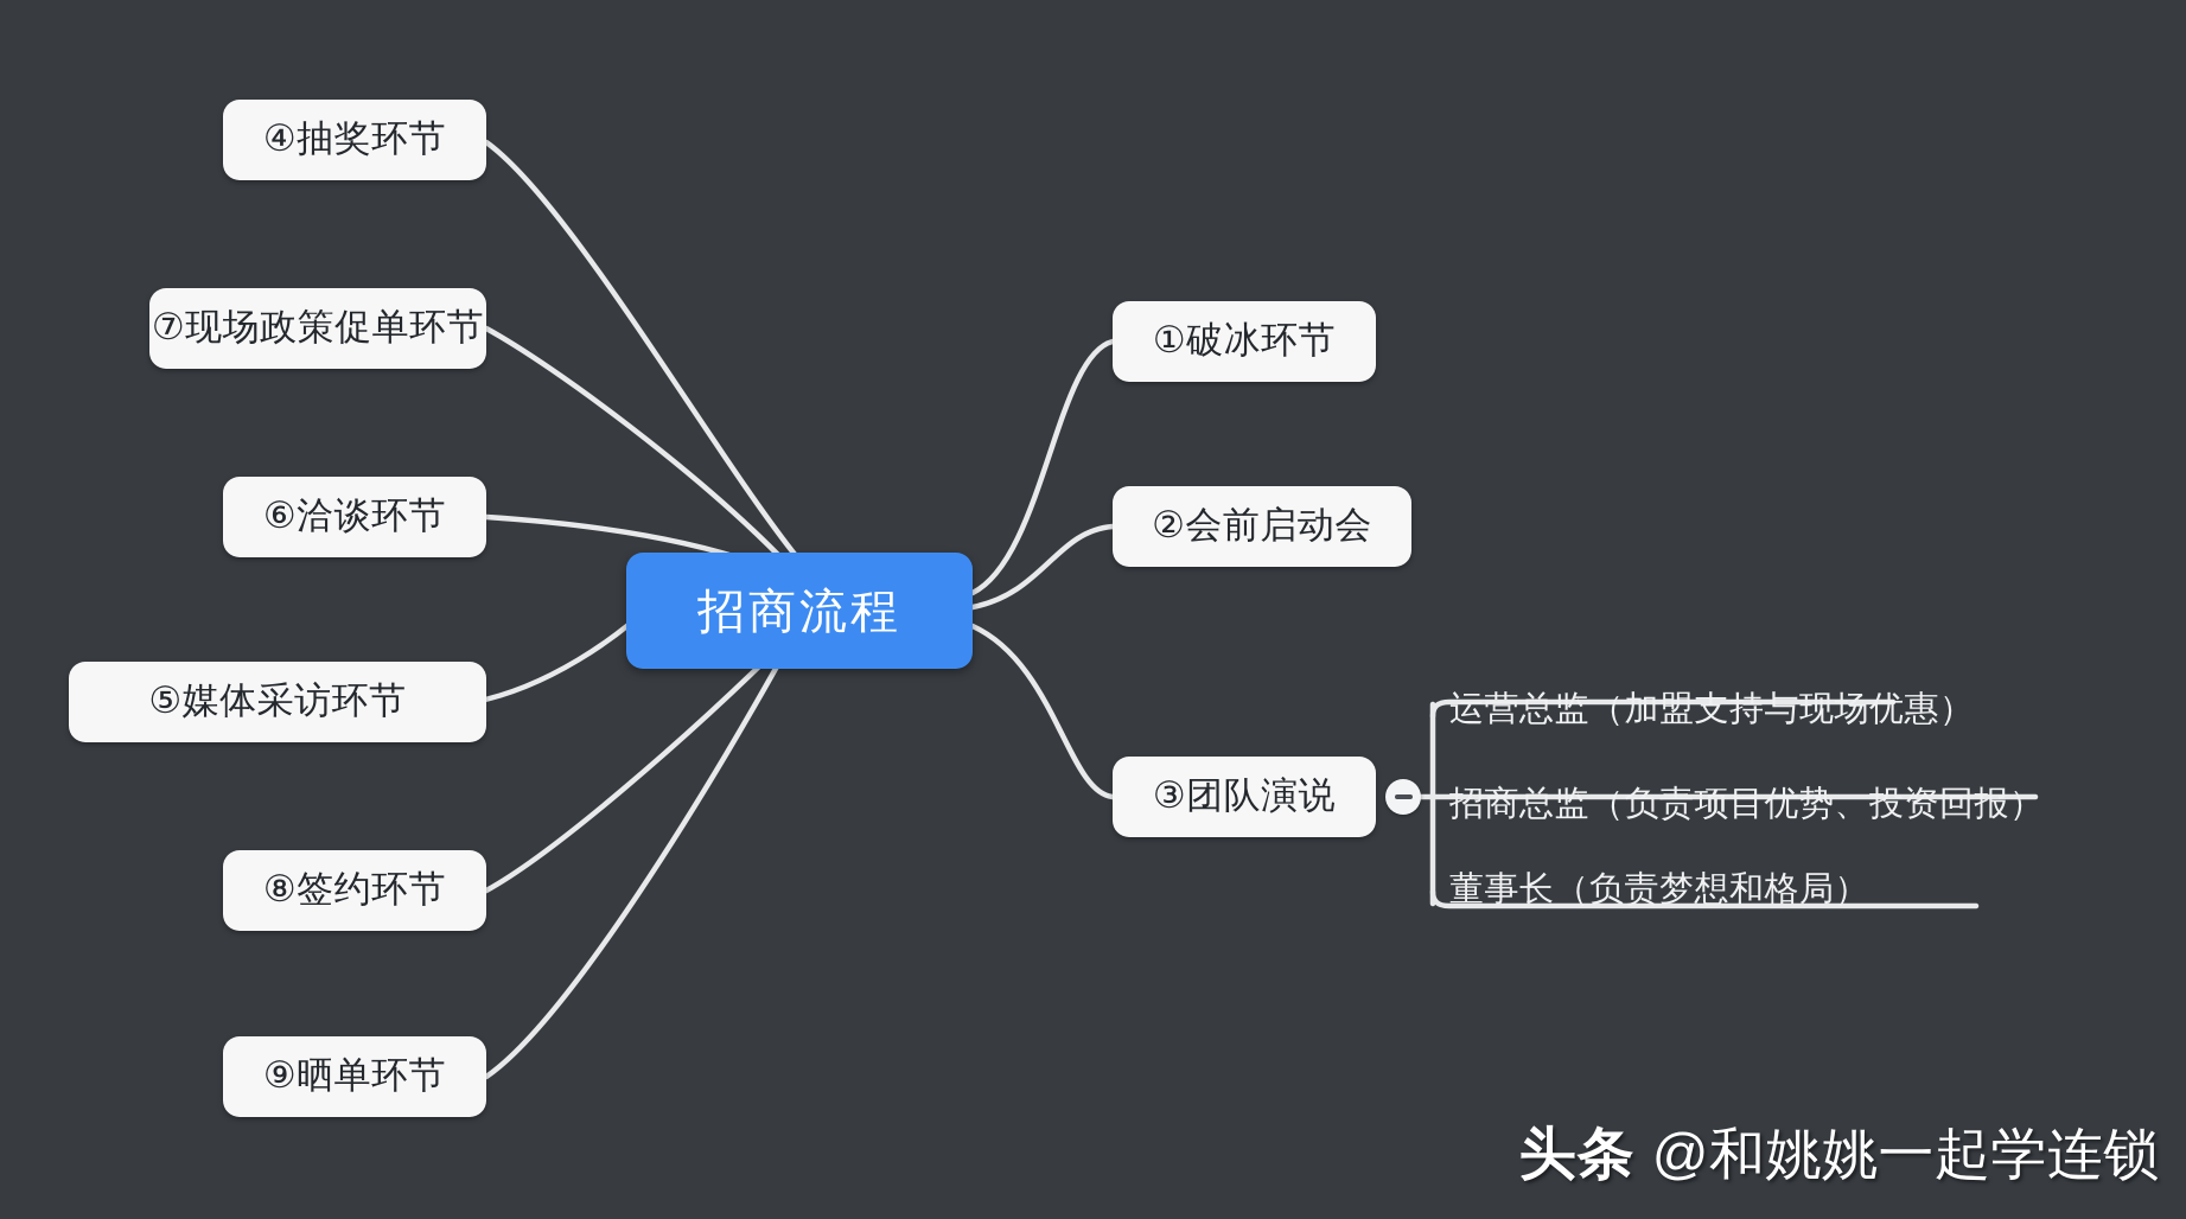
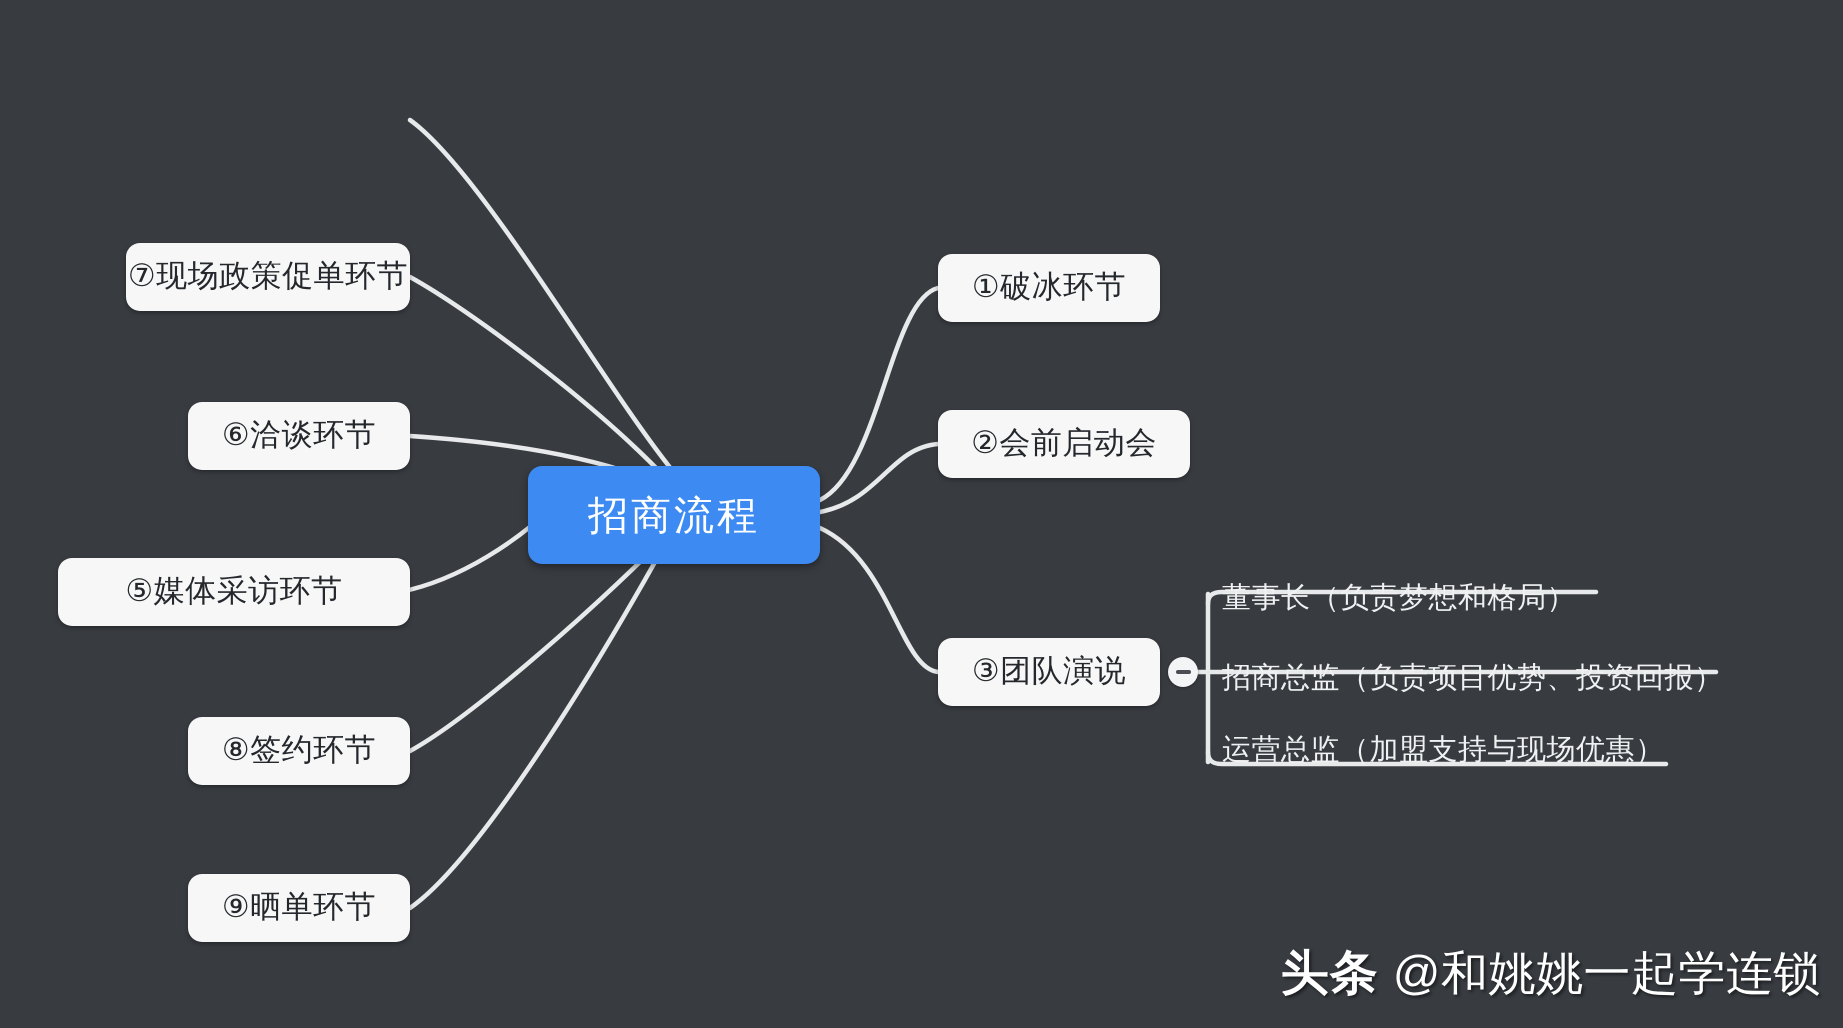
  招商流程
  ①破冰环节
  ②会前启动会
  ③团队演说
- ④抽奖环节
  ⑦现场政策促单环节
  ⑥洽谈环节
  ⑤媒体采访环节
  ⑧签约环节
  ⑨晒单环节
- 运营总监（加盟支持与现场优惠）
+ 董事长（负责梦想和格局）
  招商总监（负责项目优势、投资回报）
- 董事长（负责梦想和格局）
+ 运营总监（加盟支持与现场优惠）
  头条
  @和姚姚一起学连锁
